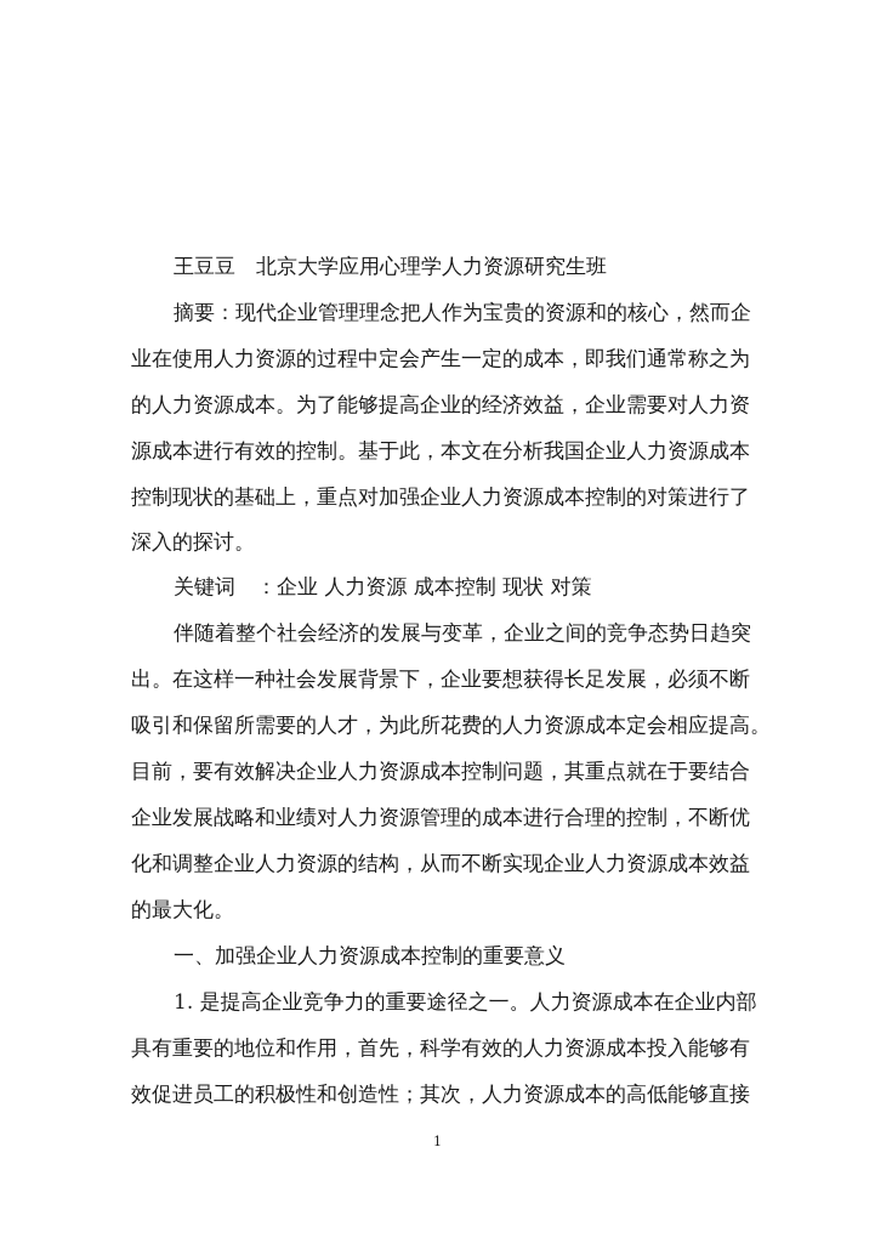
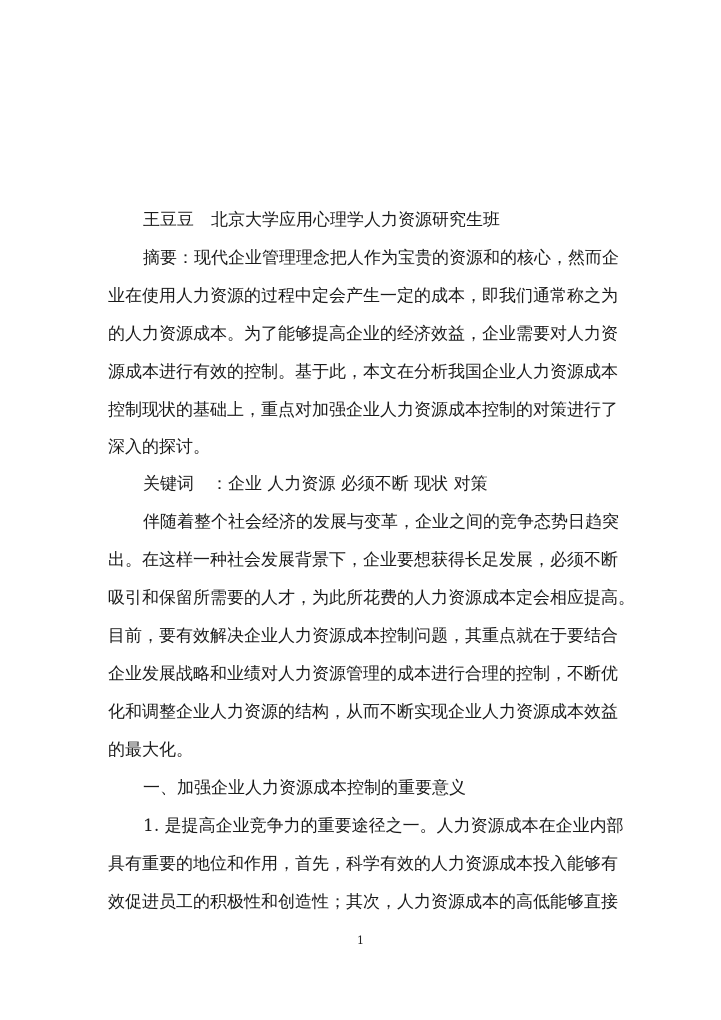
  王豆豆 北京大学应用心理学人力资源研究生班
  摘要：现代企业管理理念把人作为宝贵的资源和的核心，然而企
  业在使用人力资源的过程中定会产生一定的成本，即我们通常称之为
  的人力资源成本。为了能够提高企业的经济效益，企业需要对人力资
  源成本进行有效的控制。基于此，本文在分析我国企业人力资源成本
  控制现状的基础上，重点对加强企业人力资源成本控制的对策进行了
  深入的探讨。
- 关键词 ：企业 人力资源 成本控制 现状 对策
+ 关键词 ：企业 人力资源 必须不断 现状 对策
  伴随着整个社会经济的发展与变革，企业之间的竞争态势日趋突
  出。在这样一种社会发展背景下，企业要想获得长足发展，必须不断
  吸引和保留所需要的人才，为此所花费的人力资源成本定会相应提高。
  目前，要有效解决企业人力资源成本控制问题，其重点就在于要结合
  企业发展战略和业绩对人力资源管理的成本进行合理的控制，不断优
  化和调整企业人力资源的结构，从而不断实现企业人力资源成本效益
  的最大化。
  一、加强企业人力资源成本控制的重要意义
  1. 是提高企业竞争力的重要途径之一。人力资源成本在企业内部
  具有重要的地位和作用，首先，科学有效的人力资源成本投入能够有
  效促进员工的积极性和创造性；其次，人力资源成本的高低能够直接
  1
